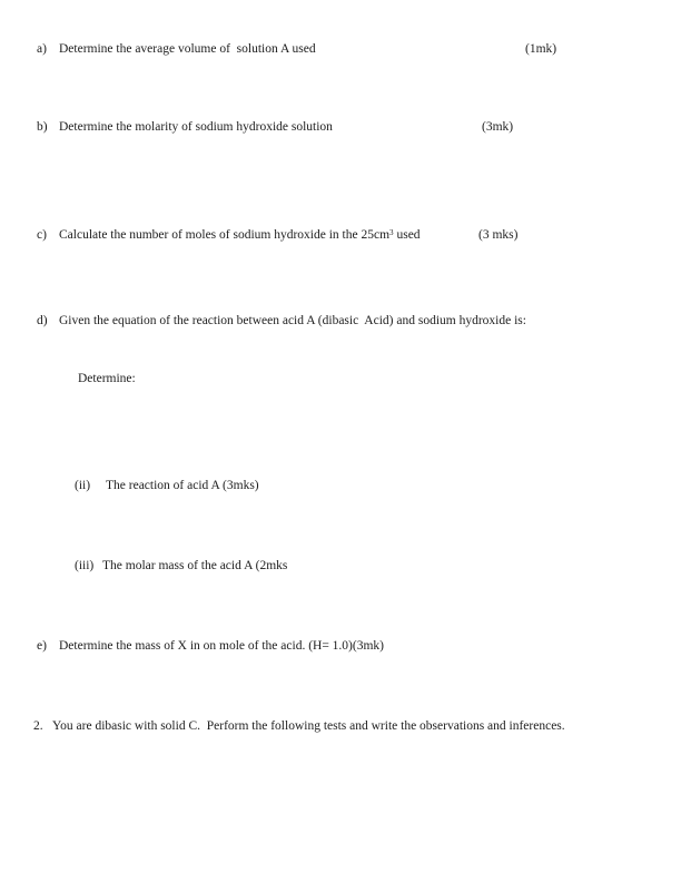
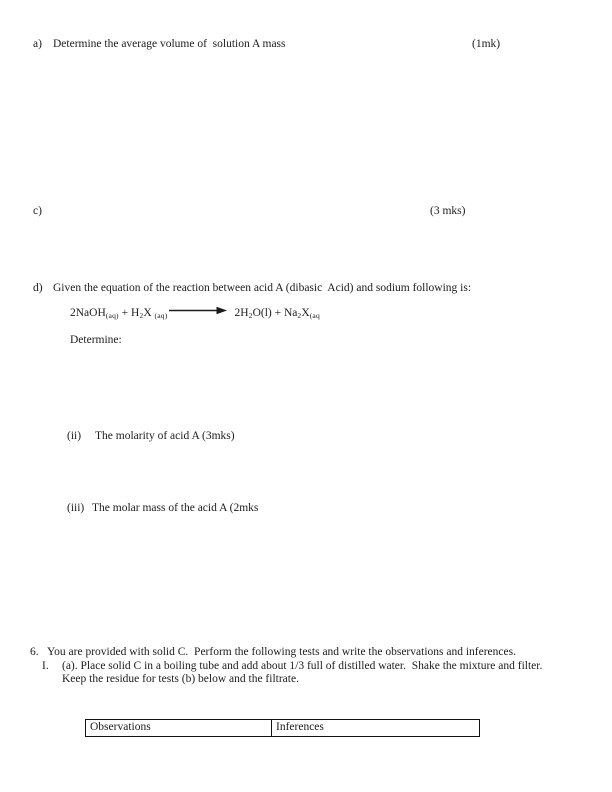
  a)
- Determine the average volume of solution A used
+ Determine the average volume of solution A mass
  (1mk)
- b)
- Determine the molarity of sodium hydroxide solution
- (3mk)
  c)
- Calculate the number of moles of sodium hydroxide in the 25cm3 used
  (3 mks)
  d)
- Given the equation of the reaction between acid A (dibasic Acid) and sodium hydroxide is:
+ Given the equation of the reaction between acid A (dibasic Acid) and sodium following is:
+ 2NaOH(aq) + H2X (aq) 2H2O(l) + Na2X(aq
  Determine:
  (ii)
- The reaction of acid A (3mks)
+ The molarity of acid A (3mks)
  (iii)
  The molar mass of the acid A (2mks
- e)
- Determine the mass of X in on mole of the acid. (H= 1.0)(3mk)
- 2.
+ 6.
- You are dibasic with solid C. Perform the following tests and write the observations and inferences.
+ You are provided with solid C. Perform the following tests and write the observations and inferences.
+ I.
+ (a). Place solid C in a boiling tube and add about 1/3 full of distilled water. Shake the mixture and filter.
+ Keep the residue for tests (b) below and the filtrate.
+ Observations	Inferences
